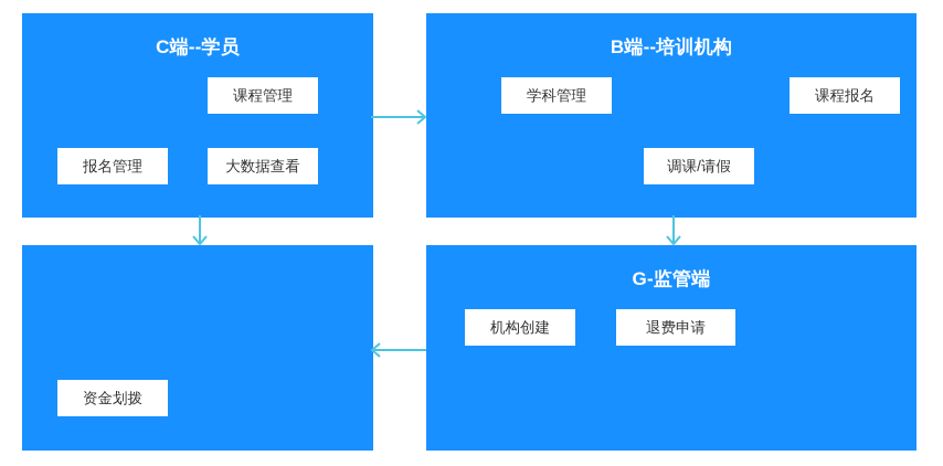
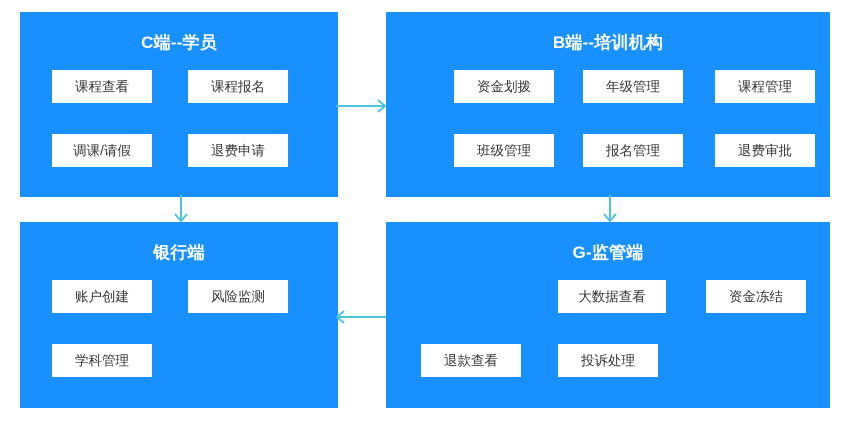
  C端--学员
+ 课程查看
- 课程管理
+ 课程报名
- 报名管理
+ 调课/请假
- 大数据查看
+ 退费申请
  B端--培训机构
- 学科管理
+ 资金划拨
+ 年级管理
- 课程报名
+ 课程管理
+ 班级管理
- 调课/请假
+ 报名管理
+ 退费审批
+ 银行端
+ 账户创建
+ 风险监测
- 资金划拨
+ 学科管理
  G-监管端
- 机构创建
- 退费申请
+ 大数据查看
+ 资金冻结
+ 退款查看
+ 投诉处理
